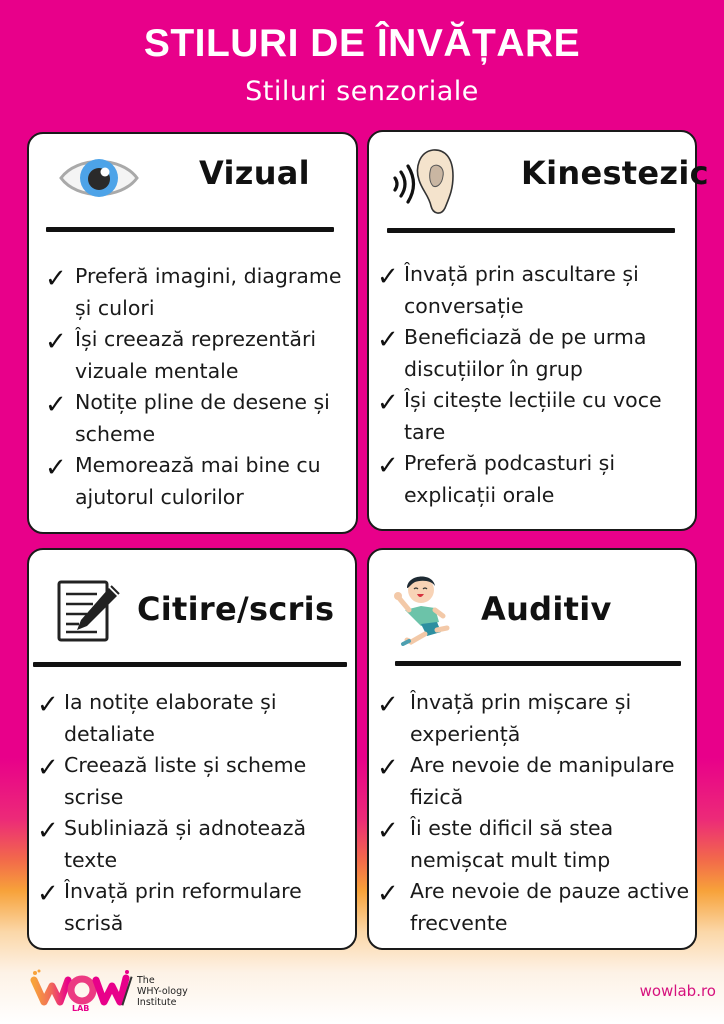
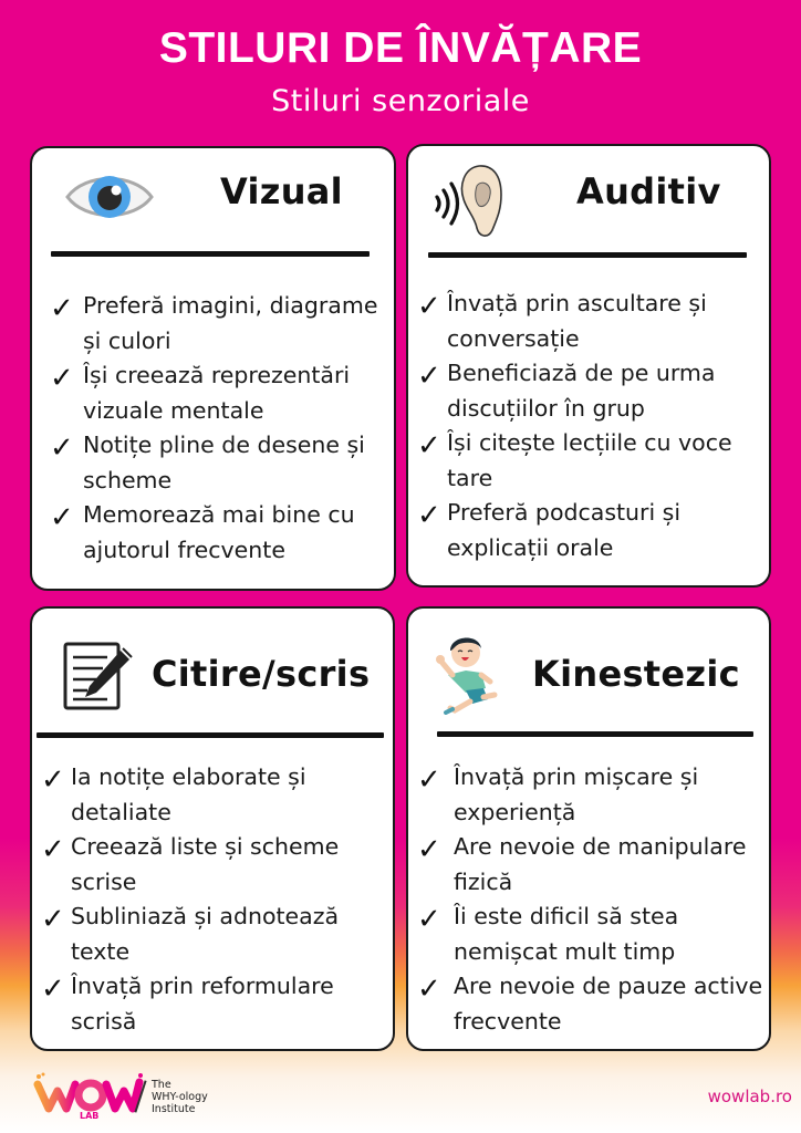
  STILURI DE ÎNVĂȚARE
  Stiluri senzoriale
  Vizual
  ✓
  Preferă imagini, diagrame și culori
  ✓
  Își creează reprezentări vizuale mentale
  ✓
  Notițe pline de desene și scheme
  ✓
- Memorează mai bine cu ajutorul culorilor
+ Memorează mai bine cu ajutorul frecvente
- Kinestezic
+ Auditiv
  ✓
  Învață prin ascultare și conversație
  ✓
  Beneficiază de pe urma discuțiilor în grup
  ✓
  Își citește lecțiile cu voce tare
  ✓
  Preferă podcasturi și explicații orale
  Citire/scris
  ✓
  Ia notițe elaborate și detaliate
  ✓
  Creează liste și scheme scrise
  ✓
  Subliniază și adnotează texte
  ✓
  Învață prin reformulare scrisă
- Auditiv
+ Kinestezic
  ✓
  Învață prin mișcare și experiență
  ✓
  Are nevoie de manipulare fizică
  ✓
  Îi este dificil să stea nemișcat mult timp
  ✓
  Are nevoie de pauze active frecvente
  LAB
  The
  WHY-ology
  Institute
  wowlab.ro
